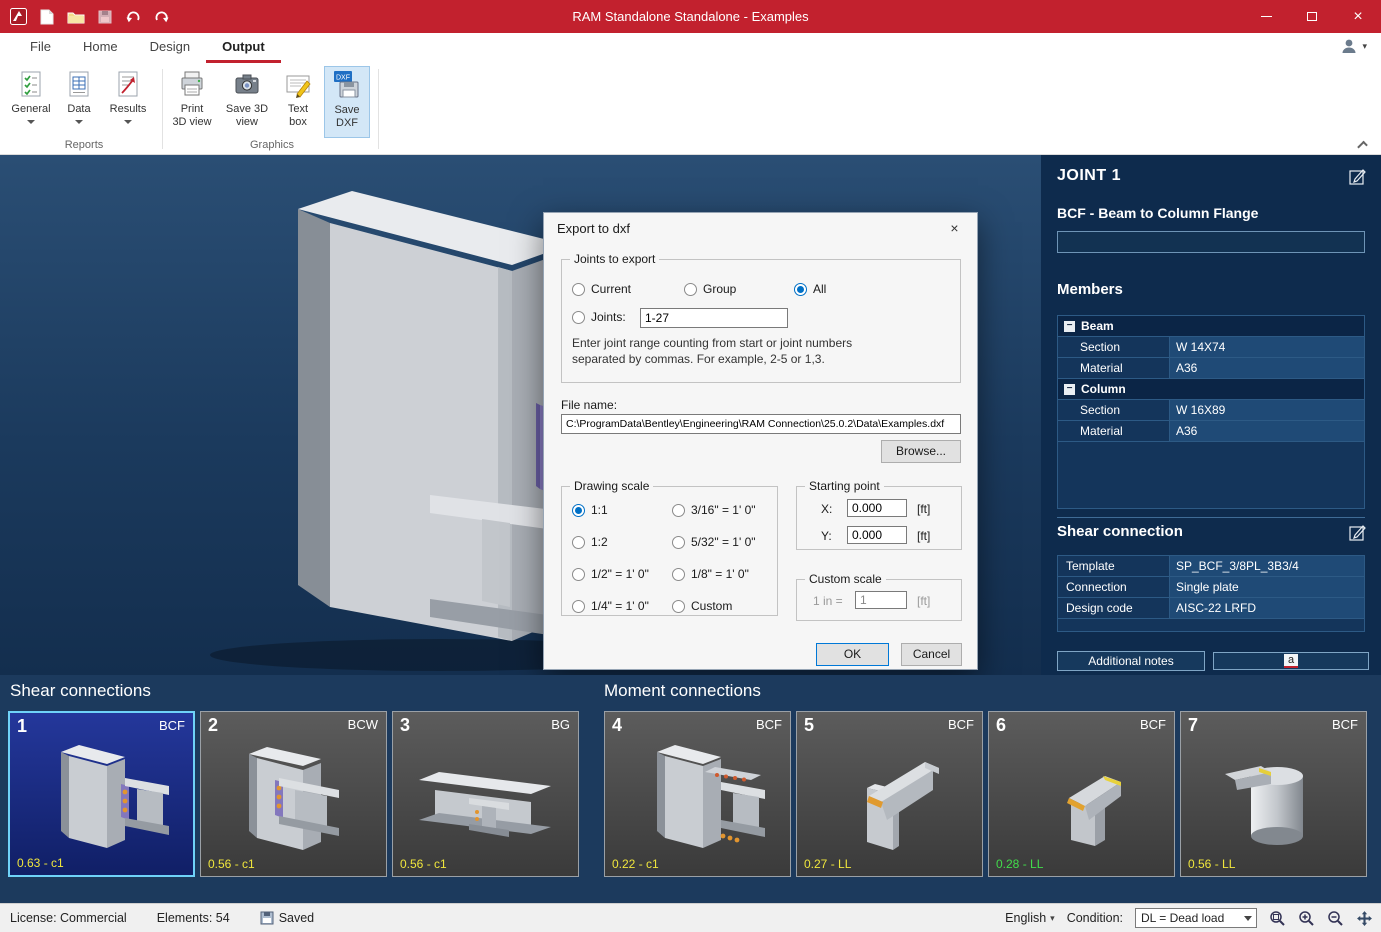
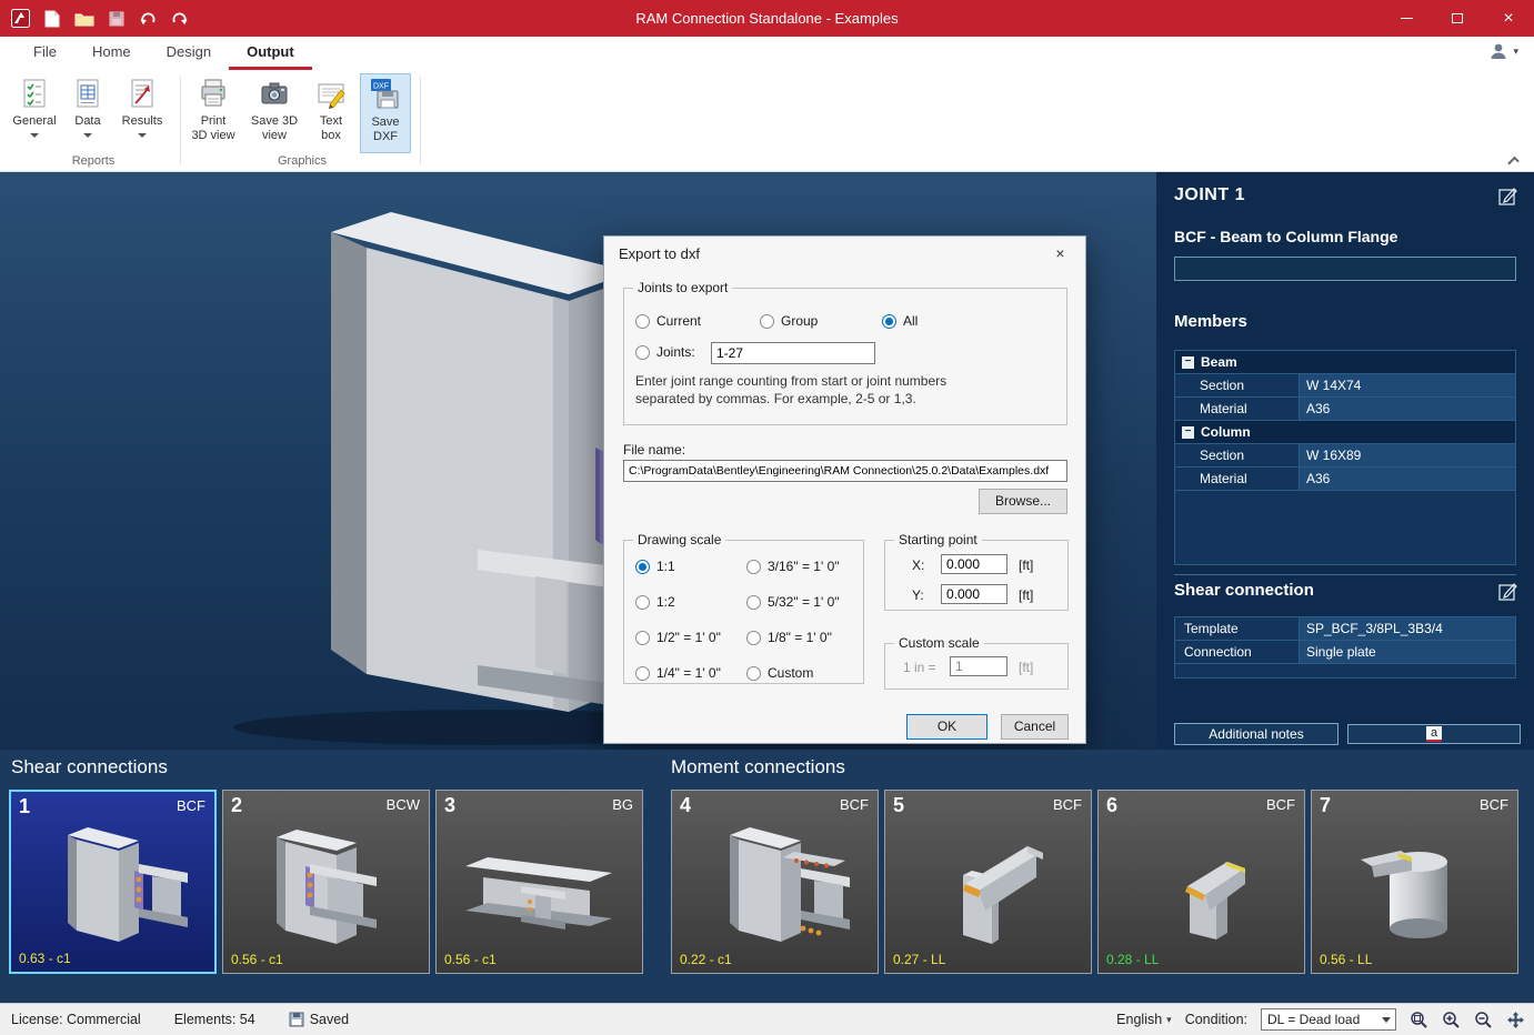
- RAM Standalone Standalone - Examples
+ RAM Connection Standalone - Examples
  ×
  File
  Home
  Design
  Output
  ▾
  General
  Data
  Results
  Print
  3D view
  Save 3D
  view
  Text
  box
  Save
  DXF
  Reports
  Graphics
  JOINT 1
  BCF - Beam to Column Flange
  Members
  −
  Beam
  Section
  W 14X74
  Material
  A36
  −
  Column
  Section
  W 16X89
  Material
  A36
  Shear connection
  Template
  SP_BCF_3/8PL_3B3/4
  Connection
  Single plate
- Design code
- AISC-22 LRFD
  Additional notes
  a
  Export to dxf
  ×
  Joints to export
  Current
  Group
  All
  Joints:
  1-27
  Enter joint range counting from start or joint numbers
  separated by commas. For example, 2-5 or 1,3.
  File name:
  C:\ProgramData\Bentley\Engineering\RAM Connection\25.0.2\Data\Examples.dxf
  Browse...
  Drawing scale
  1:1
  1:2
  1/2" = 1' 0"
  1/4" = 1' 0"
  3/16" = 1' 0"
  5/32" = 1' 0"
  1/8" = 1' 0"
  Custom
  Starting point
  X:
  0.000
  [ft]
  Y:
  0.000
  [ft]
  Custom scale
  1 in =
  1
  [ft]
  OK
  Cancel
  Shear connections
  Moment connections
  1
  BCF
  0.63 - c1
  2
  BCW
  0.56 - c1
  3
  BG
  0.56 - c1
  4
  BCF
  0.22 - c1
  5
  BCF
  0.27 - LL
  6
  BCF
  0.28 - LL
  7
  BCF
  0.56 - LL
  License: Commercial
  Elements: 54
  Saved
  English
  ▾
  Condition:
  DL = Dead load
